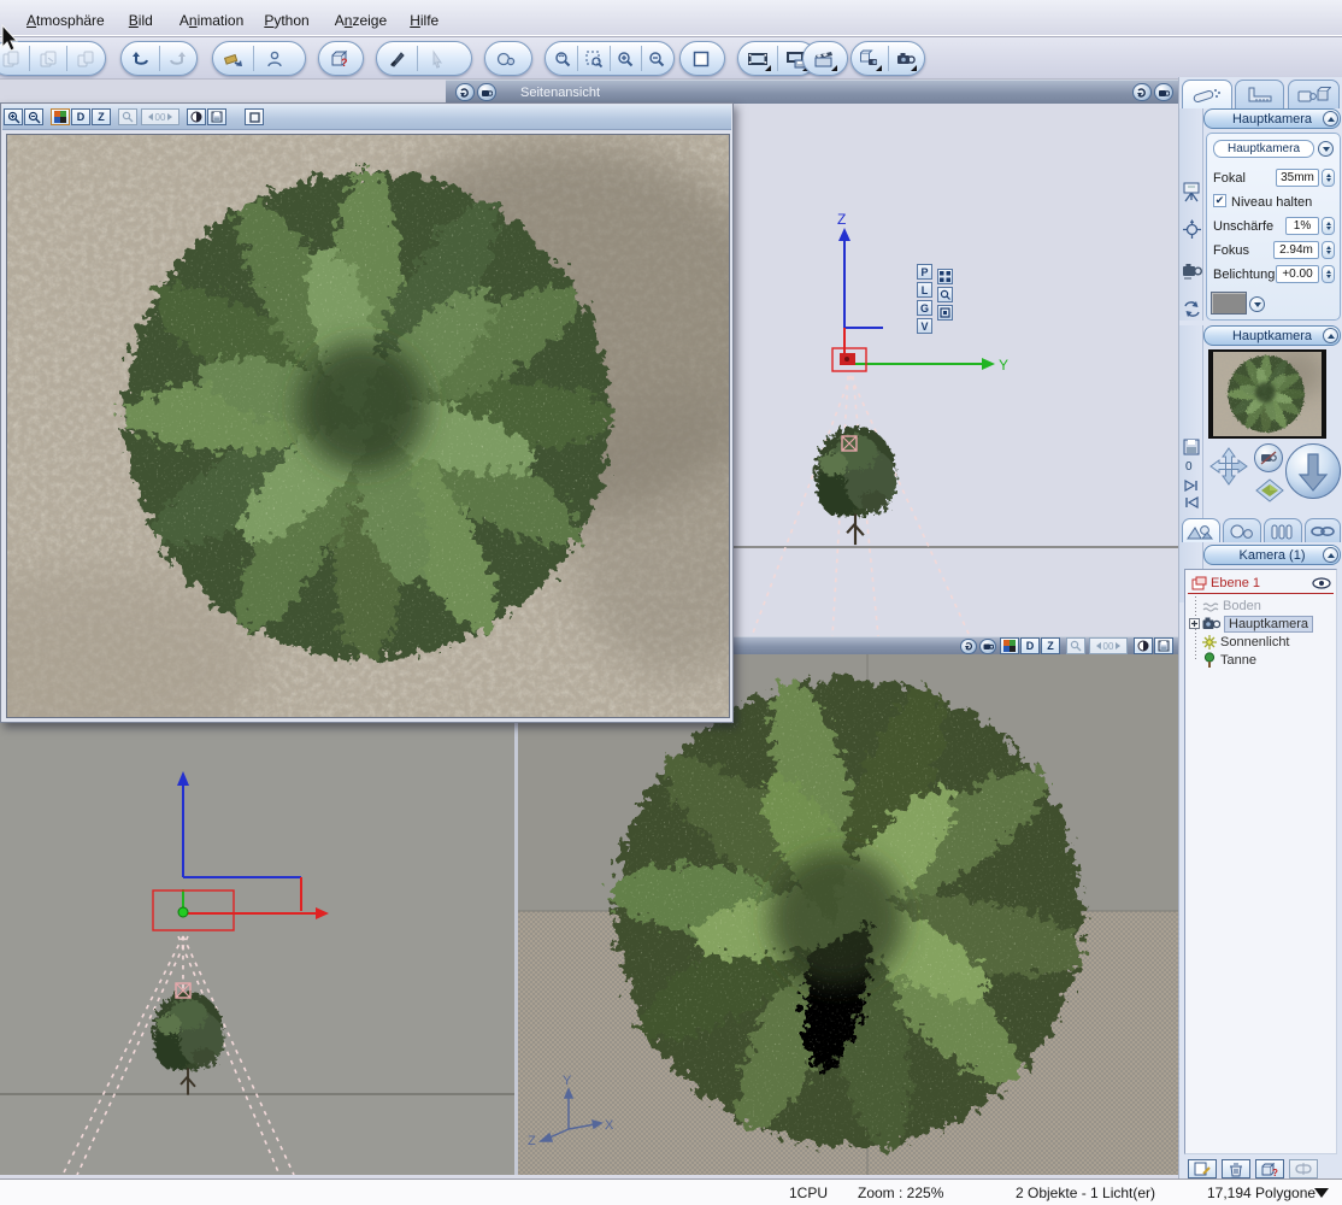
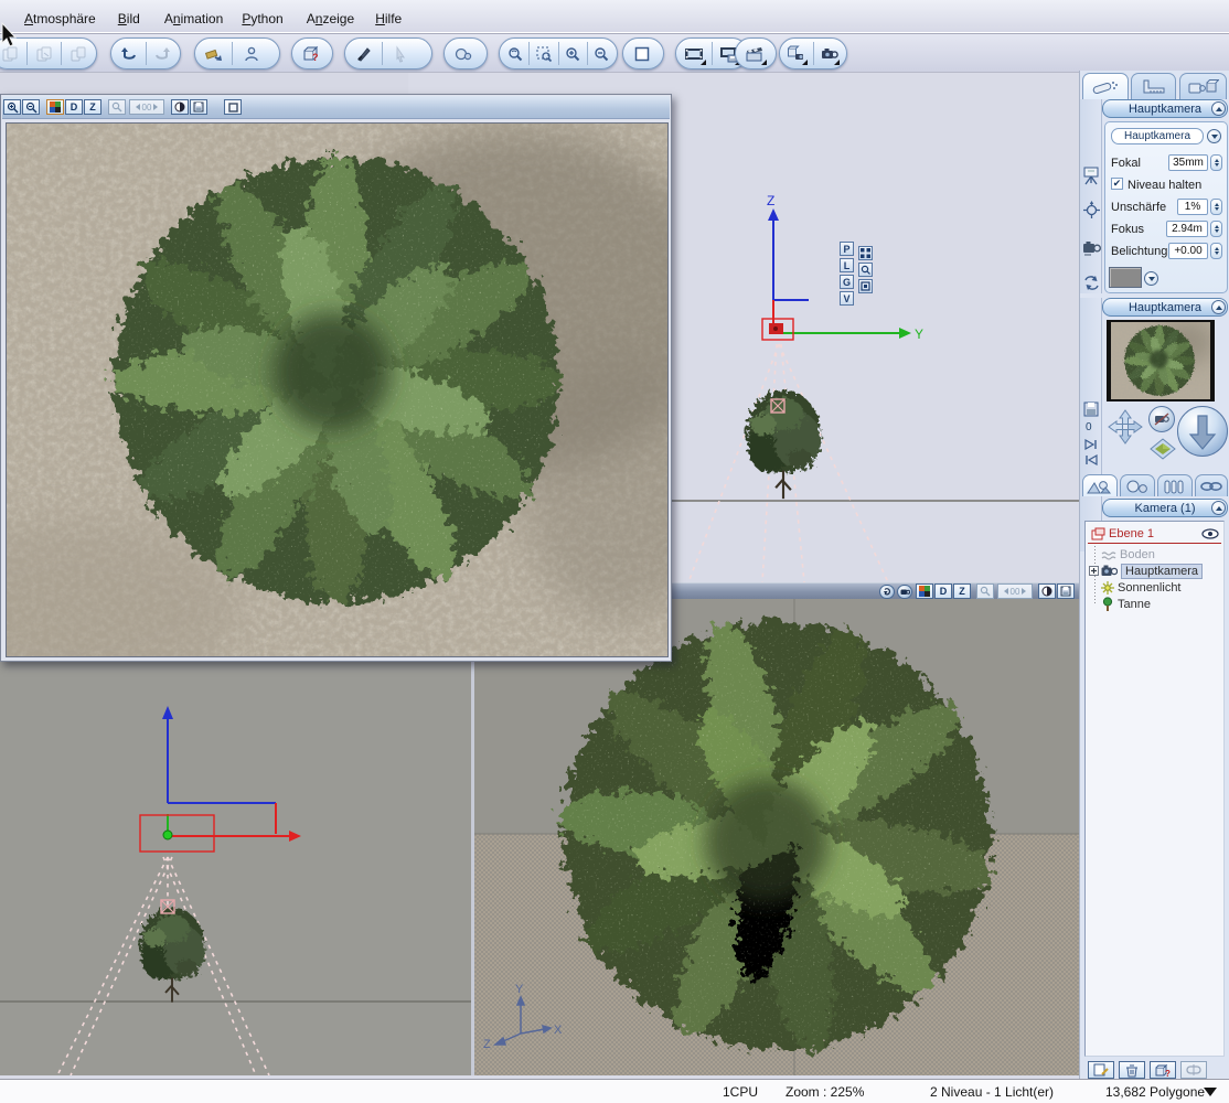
  Atmosphäre Bild Animation Python Anzeige Hilfe
  ?
- Seitenansicht
  Z
  Y
  P
  L
  G
  V
  D
  Z
  00
  Y
  X
  Z
  D
  Z
  00
  Hauptkamera
  Hauptkamera
  Fokal
  35mm
  ✔
  Niveau halten
  Unschärfe
  1%
  Fokus
  2.94m
  Belichtung
  +0.00
  Hauptkamera
  0
  Kamera (1)
  Ebene 1
  Boden
  Hauptkamera
  Sonnenlicht
  Tanne
  ?
  1CPU
  Zoom : 225%
- 2 Objekte - 1 Licht(er)
+ 2 Niveau - 1 Licht(er)
- 17,194 Polygone
+ 13,682 Polygone
